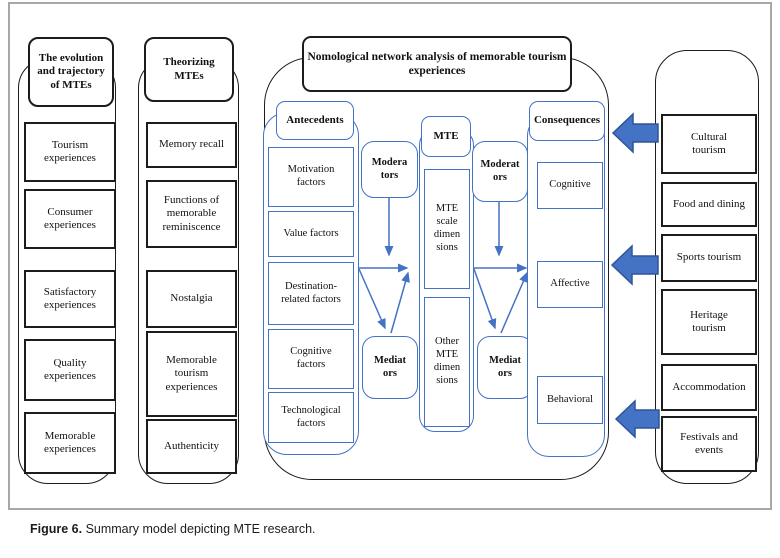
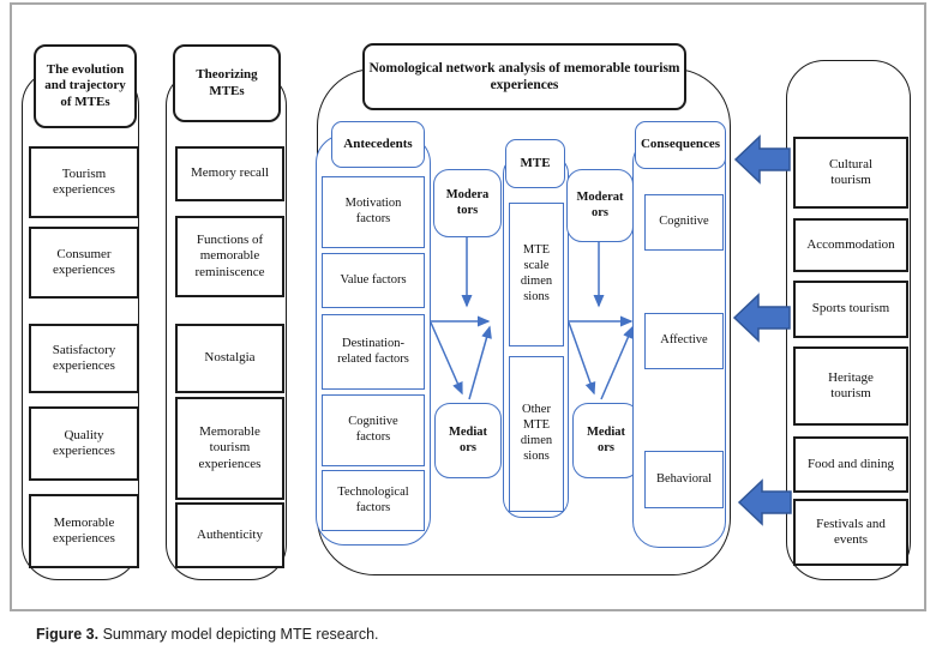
  The evolution
  and trajectory
  of MTEs
  Tourism
  experiences
  Consumer
  experiences
  Satisfactory
  experiences
  Quality
  experiences
  Memorable
  experiences
  Theorizing
  MTEs
  Memory recall
  Functions of
  memorable
  reminiscence
  Nostalgia
  Memorable
  tourism
  experiences
  Authenticity
  Nomological network analysis of memorable tourism
  experiences
  Antecedents
  Motivation
  factors
  Value factors
  Destination-
  related factors
  Cognitive
  factors
  Technological
  factors
  Modera
  tors
  Mediat
  ors
  MTE
  MTE
  scale
  dimen
  sions
  Other
  MTE
  dimen
  sions
  Moderat
  ors
  Mediat
  ors
  Consequences
  Cognitive
  Affective
  Behavioral
  Cultural
  tourism
- Food and dining
+ Accommodation
  Sports tourism
  Heritage
  tourism
- Accommodation
+ Food and dining
  Festivals and
  events
- Figure 6. Summary model depicting MTE research.
+ Figure 3. Summary model depicting MTE research.
